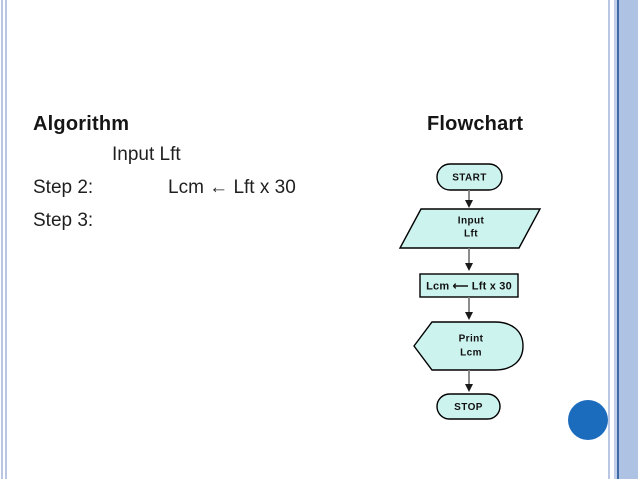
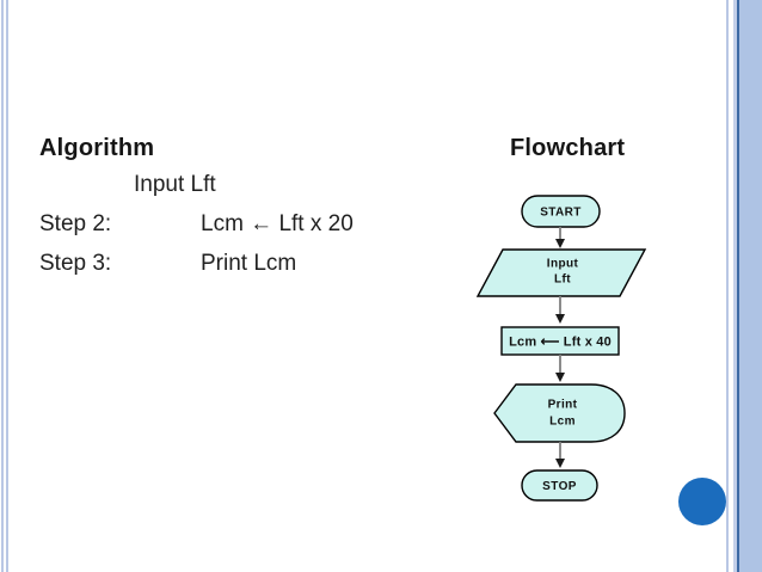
  Algorithm
  Input Lft
  Step 2:
- Lcm ← Lft x 30
+ Lcm ← Lft x 20
  Step 3:
+ Print Lcm
  Flowchart
  START
  Input
  Lft
- Lcm ⟵ Lft x 30
+ Lcm ⟵ Lft x 40
  Print
  Lcm
  STOP
